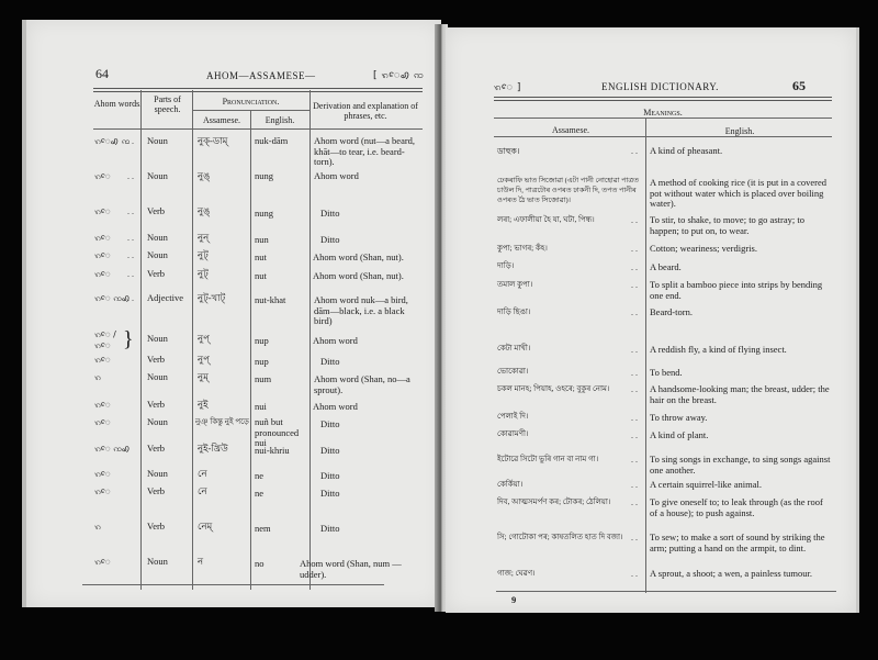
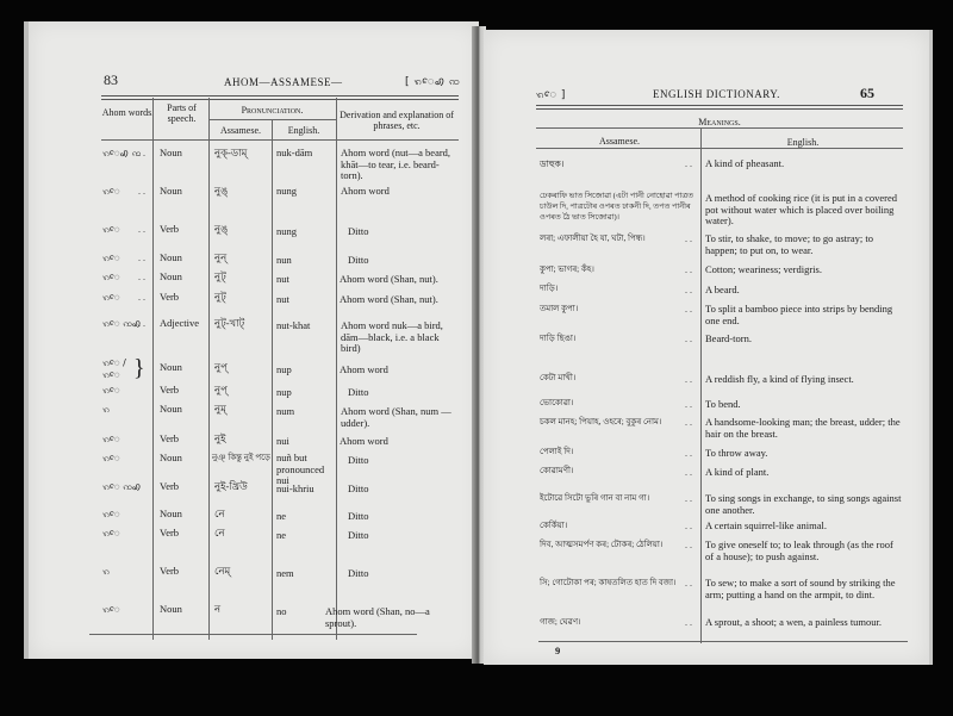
- 64
+ 83
  AHOM—ASSAMESE—
  [ ꩫꨯꩉ ꩡ
  Ahom words.
  Parts of speech.
  Pronunciation.
  Assamese.
  English.
  Derivation and explanation of phrases, etc.
  ꩫꨯꩉ ꩡ
  Noun
  নুক্-ডাম্
  nuk-dām
  Ahom word (nut—a beard, khāt—to tear, i.e. beard-torn).
  ꩫꨯ
  Noun
  নুঙ্
  nung
  Ahom word
  ꩫꨯ
  Verb
  নুঙ্
  nung
  Ditto
  ꩫꨯ
  Noun
  নুন্
  nun
  Ditto
  ꩫꨯ
  Noun
  নুট্
  nut
  Ahom word (Shan, nut).
  ꩫꨯ
  Verb
  নুট্
  nut
  Ahom word (Shan, nut).
  ꩫꨯ ꩡꩉ
  Adjective
  নুট্-খাট্
  nut-khat
  Ahom word nuk—a bird, dām—black, i.e. a black bird)
  ꩫꨯ / ꩫꨯ
  }
  Noun
  নুপ্
  nup
  Ahom word
  ꩫꨯ
  Verb
  নুপ্
  nup
  Ditto
  ꩫ
  Noun
  নুম্
  num
- Ahom word (Shan, no—a sprout).
+ Ahom word (Shan, num —udder).
  ꩫꨯ
  Verb
  নুই
  nui
  Ahom word
  ꩫꨯ
  Noun
  নুঞ্ কিন্তু নুই পড়ে
  nuñ but pronounced nui
  Ditto
  ꩫꨯ ꩡꩉ
  Verb
  নুই-খ্রিউ
  nui-khriu
  Ditto
  ꩫꨯ
  Noun
  নে
  ne
  Ditto
  ꩫꨯ
  Verb
  নে
  ne
  Ditto
  ꩫ
  Verb
  নেম্
  nem
  Ditto
  ꩫꨯ
  Noun
  ন
  no
- Ahom word (Shan, num —udder).
+ Ahom word (Shan, no—a sprout).
  ꩫꨯ ]
  ENGLISH DICTIONARY.
  65
  Meanings.
  Assamese.
  English.
  ডাহুক।
  A kind of pheasant.
  A method of cooking rice (it is put in a covered pot without water which is placed over boiling water).
  লৰা; এফালীয়া হৈ যা, ঘটা, পিন্ধ।
  To stir, to shake, to move; to go astray; to happen; to put on, to wear.
  কুপা; ভাগৰ; কঁহ।
  Cotton; weariness; verdigris.
  দাড়ি।
  A beard.
  তমাল কুপা।
  To split a bamboo piece into strips by bending one end.
  দাড়ি ছিঙা।
  Beard-torn.
  কেটা মাখী।
  A reddish fly, a kind of flying insect.
  ভোকোৱা।
  To bend.
  চকল মানহ; পিয়াহ, ওহৰে; বুকুৰ নোম।
  A handsome-looking man; the breast, udder; the hair on the breast.
  পেলাই দি।
  To throw away.
  কোৱামণী।
  A kind of plant.
  ইটোৱে সিটো ভুৰি গান বা নাম গা।
  To sing songs in exchange, to sing songs against one another.
  কেৰ্কিয়া।
  A certain squirrel-like animal.
  দিব, আত্মসমৰ্পণ কৰ; টোকৰ; ঠেলিয়া।
  To give oneself to; to leak through (as the roof of a house); to push against.
  সি; গোটোকা পৰ; কাষতলিত হাত দি বজা।
  To sew; to make a sort of sound by striking the arm; putting a hand on the armpit, to dint.
  গাজ; ঘেৱণ।
  A sprout, a shoot; a wen, a painless tumour.
  9
  . .
  . .
  . .
  . .
  . .
  . .
  . .
  . .
  . .
  . .
  . .
  . .
  . .
  . .
  . .
  . .
  . .
  . .
  . .
  . .
  . .
  . .
  . .
